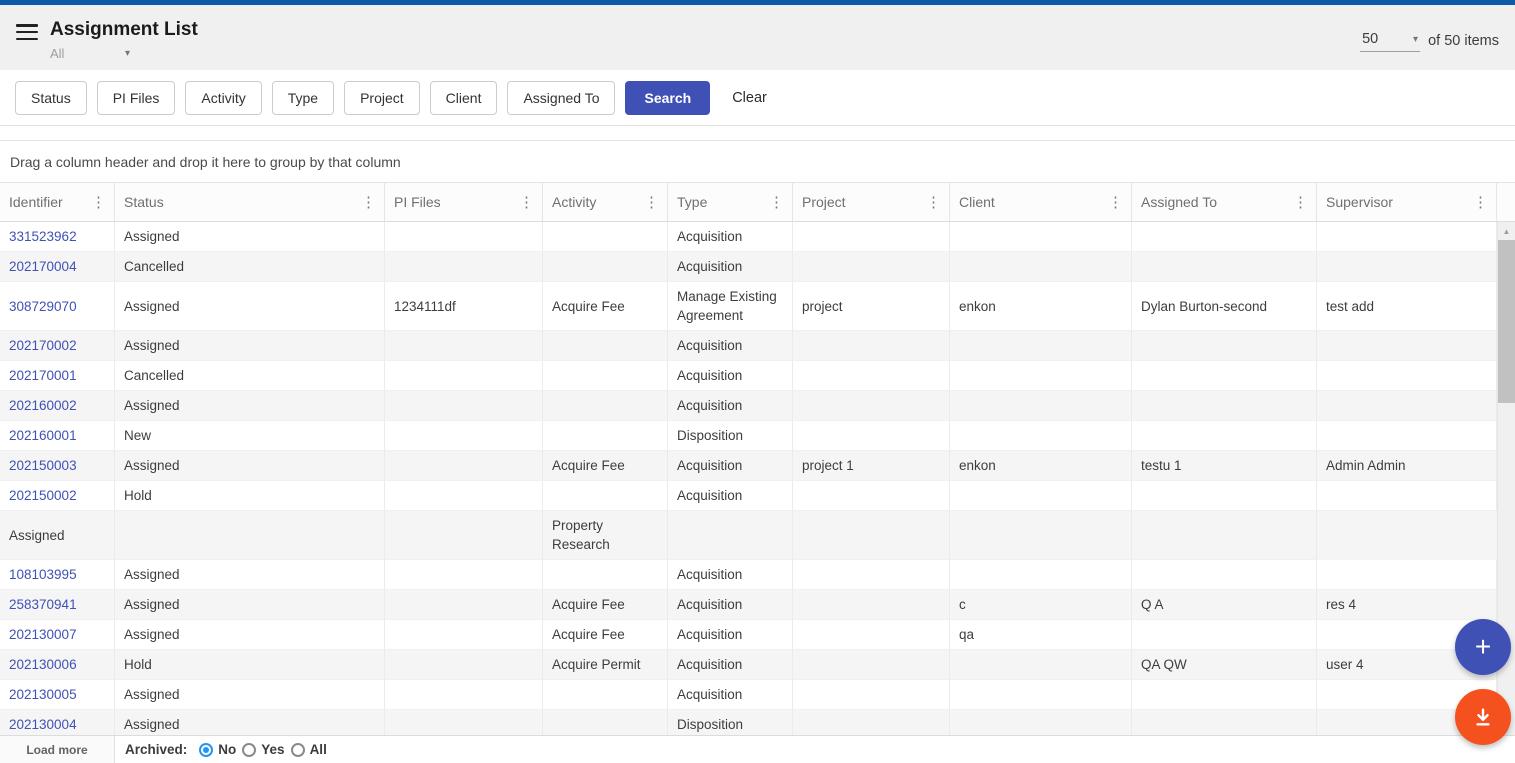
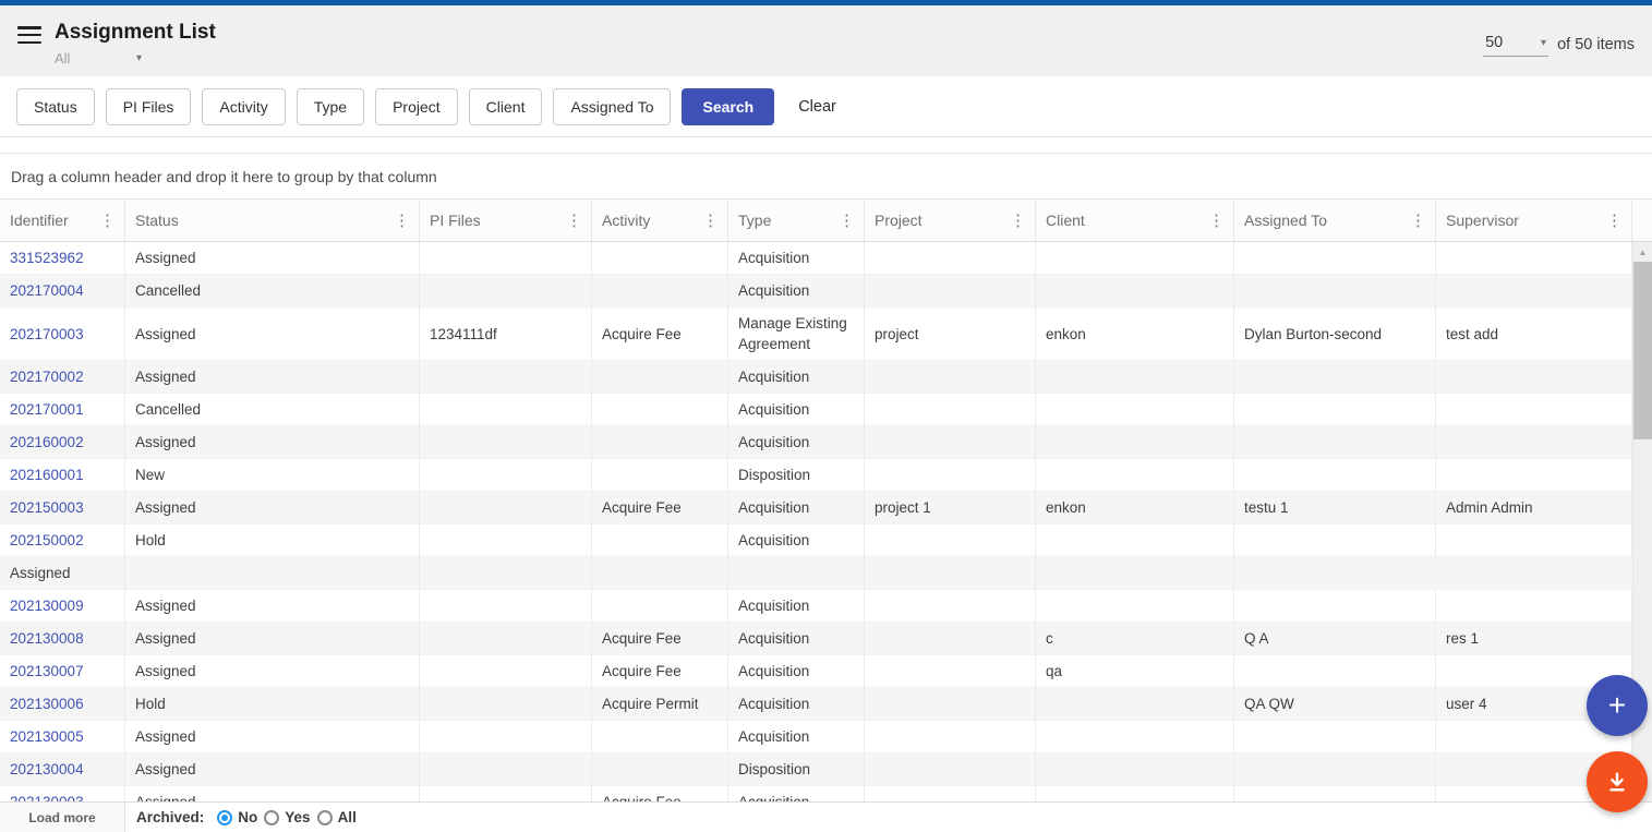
  Assignment List
  All
  ▾
  50
  ▾
  of 50 items
  Status
  PI Files
  Activity
  Type
  Project
  Client
  Assigned To
  Search
  Clear
  Drag a column header and drop it here to group by that column
  Identifier
  ⋮
  Status
  ⋮
  PI Files
  ⋮
  Activity
  ⋮
  Type
  ⋮
  Project
  ⋮
  Client
  ⋮
  Assigned To
  ⋮
  Supervisor
  ⋮
  331523962
  Assigned
  Acquisition
  202170004
  Cancelled
  Acquisition
- 308729070
+ 202170003
  Assigned
  1234111df
  Acquire Fee
  Manage Existing Agreement
  project
  enkon
  Dylan Burton-second
  test add
  202170002
  Assigned
  Acquisition
  202170001
  Cancelled
  Acquisition
  202160002
  Assigned
  Acquisition
  202160001
  New
  Disposition
  202150003
  Assigned
  Acquire Fee
  Acquisition
  project 1
  enkon
  testu 1
  Admin Admin
  202150002
  Hold
  Acquisition
  Assigned
- Property Research
- 108103995
+ 202130009
  Assigned
  Acquisition
- 258370941
+ 202130008
  Assigned
  Acquire Fee
  Acquisition
  c
  Q A
- res 4
+ res 1
  202130007
  Assigned
  Acquire Fee
  Acquisition
  qa
  202130006
  Hold
  Acquire Permit
  Acquisition
  QA QW
  user 4
  202130005
  Assigned
  Acquisition
  202130004
  Assigned
  Disposition
  ▲
  Load more
  Archived:
  No
  Yes
  All
  +
